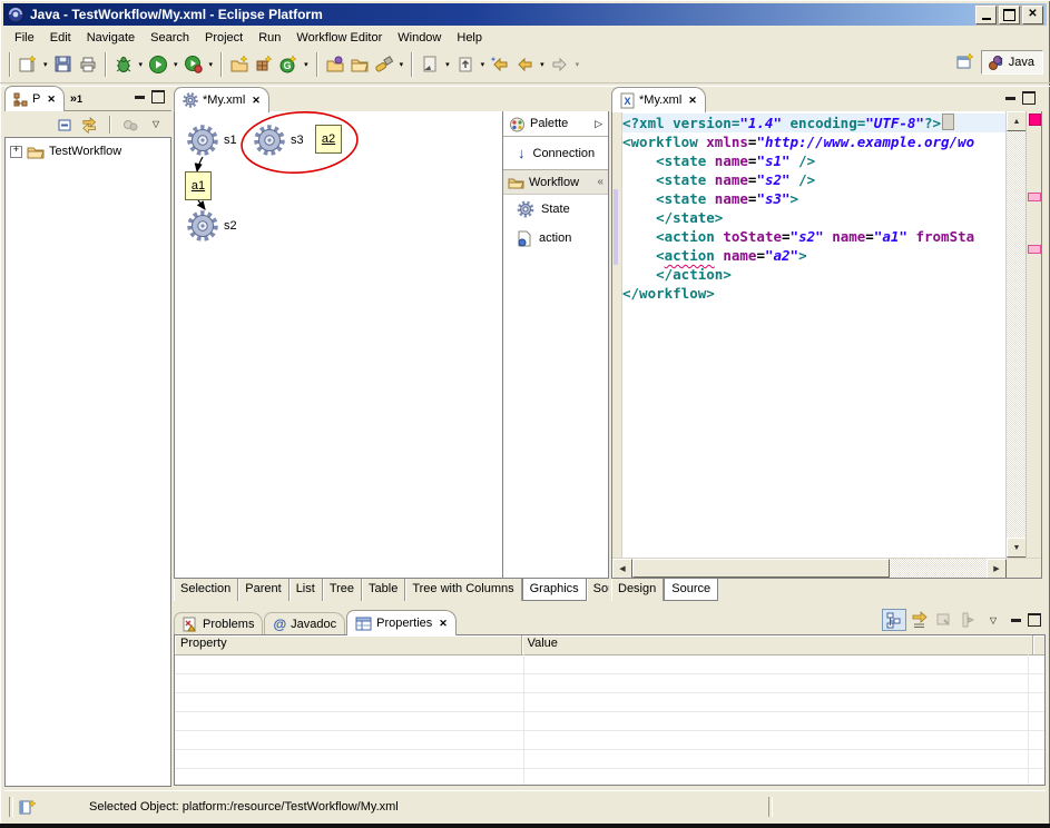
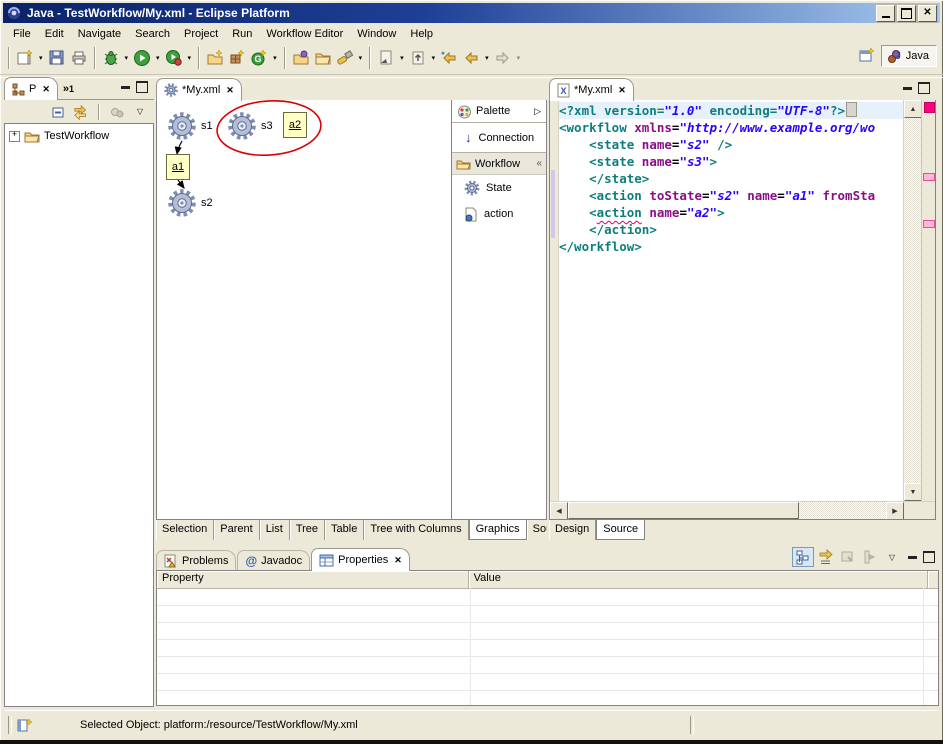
  Java - TestWorkflow/My.xml - Eclipse Platform
  ✕
  File
  Edit
  Navigate
  Search
  Project
  Run
  Workflow Editor
  Window
  Help
  G
  J
  Java
  P
  ✕
  »1
  ▽
  +
  TestWorkflow
  *My.xml
  ✕
  s1
  a1
  s2
  s3
  a2
  Palette
  ▷
  ↓
  Connection
  Workflow
  «
  State
  action
  Selection
  Parent
  List
  Tree
  Table
  Tree with Columns
  Graphics
  X
  *My.xml
  ✕
- <?xml version="1.4" encoding="UTF-8"?>
+ <?xml version="1.0" encoding="UTF-8"?>
  <workflow xmlns="http://www.example.org/wo
- <state name="s1" />
  <state name="s2" />
  <state name="s3">
  </state>
  <action toState="s2" name="a1" fromSta
  <action name="a2">
  </action>
  </workflow>
  Design
  Source
  Problems
  @
  Javadoc
  Properties
  ✕
  ▽
  Property
  Value
  Selected Object: platform:/resource/TestWorkflow/My.xml
